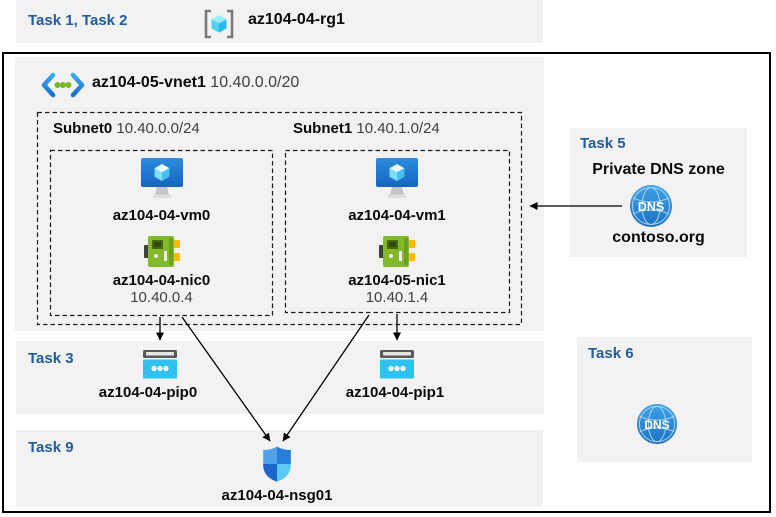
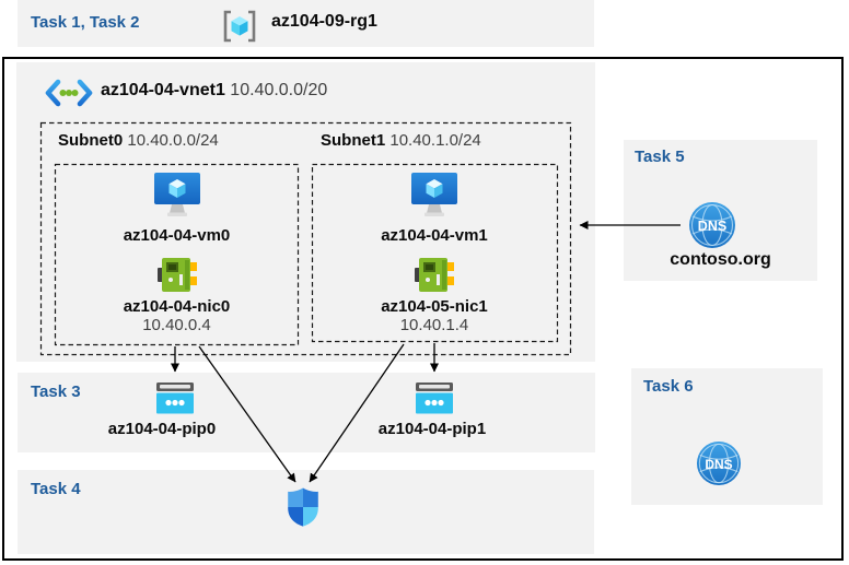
  Task 1, Task 2
- az104-04-rg1
+ az104-09-rg1
- az104-05-vnet1 10.40.0.0/20
+ az104-04-vnet1 10.40.0.0/20
  Subnet0 10.40.0.0/24
  Subnet1 10.40.1.0/24
  az104-04-vm0
  az104-04-nic0
  10.40.0.4
  az104-04-vm1
  az104-05-nic1
  10.40.1.4
  Task 5
- Private DNS zone
  DNS
  contoso.org
  Task 3
  az104-04-pip0
  az104-04-pip1
  Task 6
  DNS
- Task 9
+ Task 4
- az104-04-nsg01
